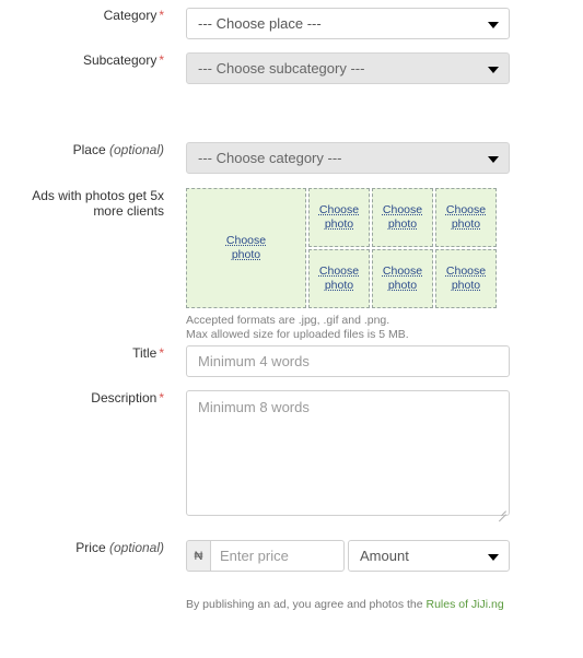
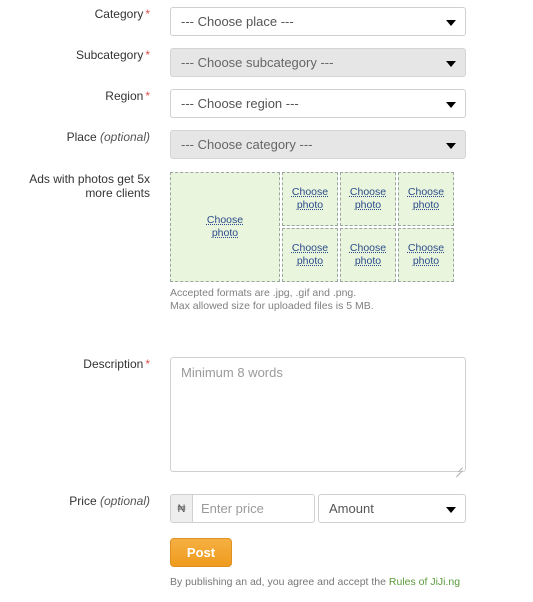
  Category *
  --- Choose place ---
  Subcategory *
  --- Choose subcategory ---
+ Region *
+ --- Choose region ---
  Place (optional)
  --- Choose category ---
  Ads with photos get 5x more clients
  Choose
  photo
  Choose
  photo
  Choose
  photo
  Choose
  photo
  Choose
  photo
  Choose
  photo
  Choose
  photo
  Accepted formats are .jpg, .gif and .png.
  Max allowed size for uploaded files is 5 MB.
- Title *
- Minimum 4 words
  Description *
  Minimum 8 words
  Price (optional)
  ₦
  Enter price
  Amount
+ Post
- By publishing an ad, you agree and photos the Rules of JiJi.ng
+ By publishing an ad, you agree and accept the Rules of JiJi.ng
